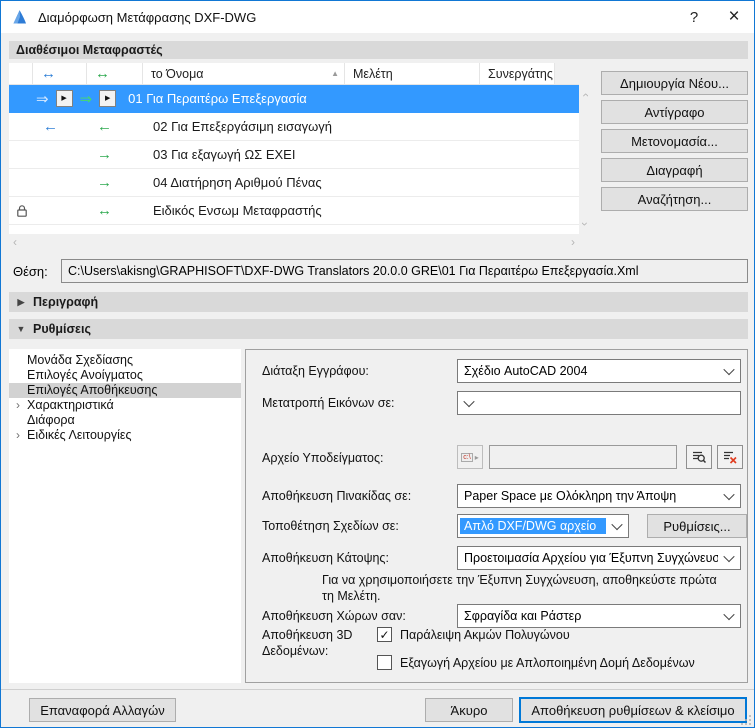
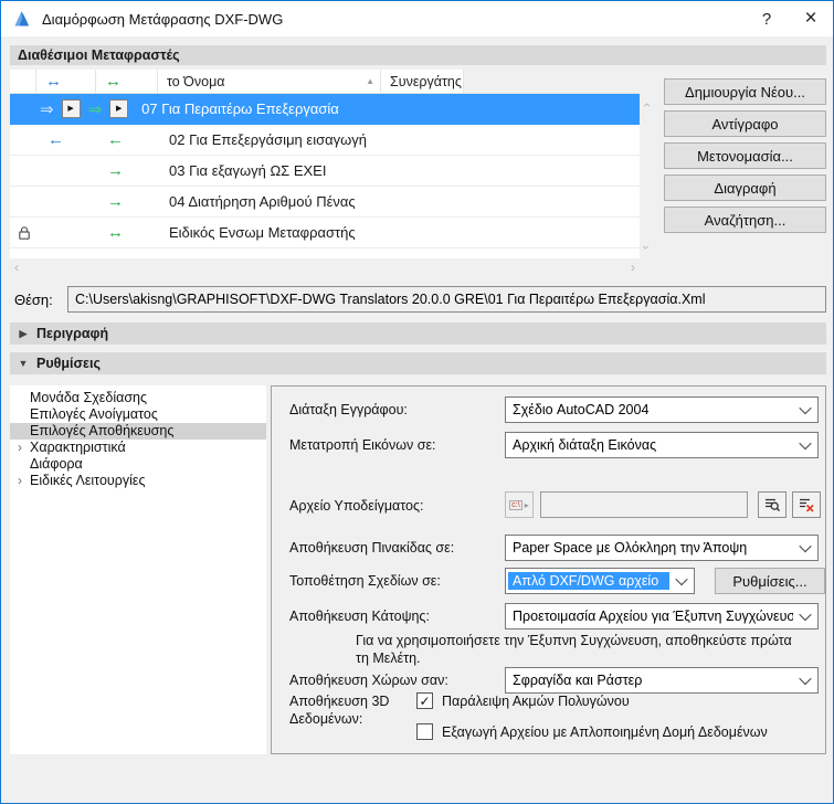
  Διαμόρφωση Μετάφρασης DXF-DWG
  ?
  ×
  Διαθέσιμοι Μεταφραστές
  ↔
  ↔
  το Όνομα
  ▲
- Μελέτη
  Συνεργάτης
  ⇒
  ⇒
- 01 Για Περαιτέρω Επεξεργασία
+ 07 Για Περαιτέρω Επεξεργασία
  ←
  ←
  02 Για Επεξεργάσιμη εισαγωγή
  →
  03 Για εξαγωγή ΩΣ ΕΧΕΙ
  →
  04 Διατήρηση Αριθμού Πένας
  ↔
  Ειδικός Ενσωμ Μεταφραστής
  ‹
  ›
  Δημιουργία Νέου...
  Αντίγραφο
  Μετονομασία...
  Διαγραφή
  Αναζήτηση...
  Θέση:
  C:\Users\akisng\GRAPHISOFT\DXF-DWG Translators 20.0.0 GRE\01 Για Περαιτέρω Επεξεργασία.Xml
  ▶
  Περιγραφή
  ▼
  Ρυθμίσεις
  Μονάδα Σχεδίασης
  Επιλογές Ανοίγματος
  Επιλογές Αποθήκευσης
  ›
  Χαρακτηριστικά
  Διάφορα
  ›
  Ειδικές Λειτουργίες
  Διάταξη Εγγράφου:
  Σχέδιο AutoCAD 2004
  Μετατροπή Εικόνων σε:
+ Αρχική διάταξη Εικόνας
  Αρχείο Υποδείγματος:
  ▸
  Αποθήκευση Πινακίδας σε:
  Paper Space με Ολόκληρη την Άποψη
  Τοποθέτηση Σχεδίων σε:
  Απλό DXF/DWG αρχείο
  Ρυθμίσεις...
  Αποθήκευση Κάτοψης:
  Προετοιμασία Αρχείου για Έξυπνη Συγχώνευσ
  Για να χρησιμοποιήσετε την Έξυπνη Συγχώνευση, αποθηκεύστε πρώτα τη Μελέτη.
  Αποθήκευση Χώρων σαν:
  Σφραγίδα και Ράστερ
  Αποθήκευση 3D Δεδομένων:
  ✓
  Παράλειψη Ακμών Πολυγώνου
  Εξαγωγή Αρχείου με Απλοποιημένη Δομή Δεδομένων
- Επαναφορά Αλλαγών
- Άκυρο
- Αποθήκευση ρυθμίσεων & κλείσιμο
